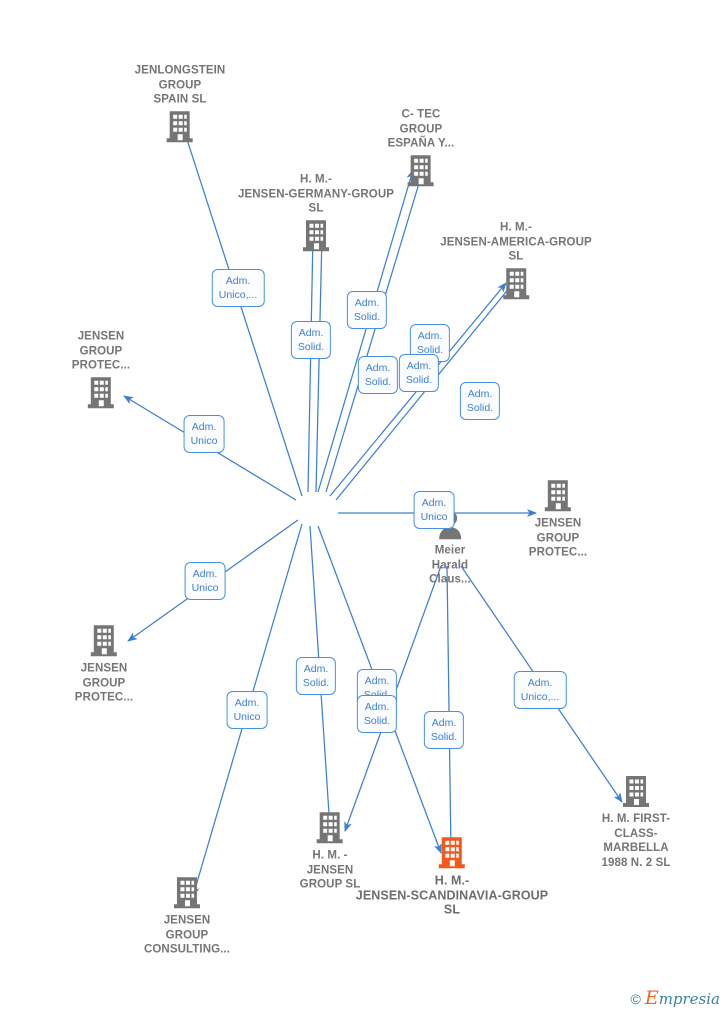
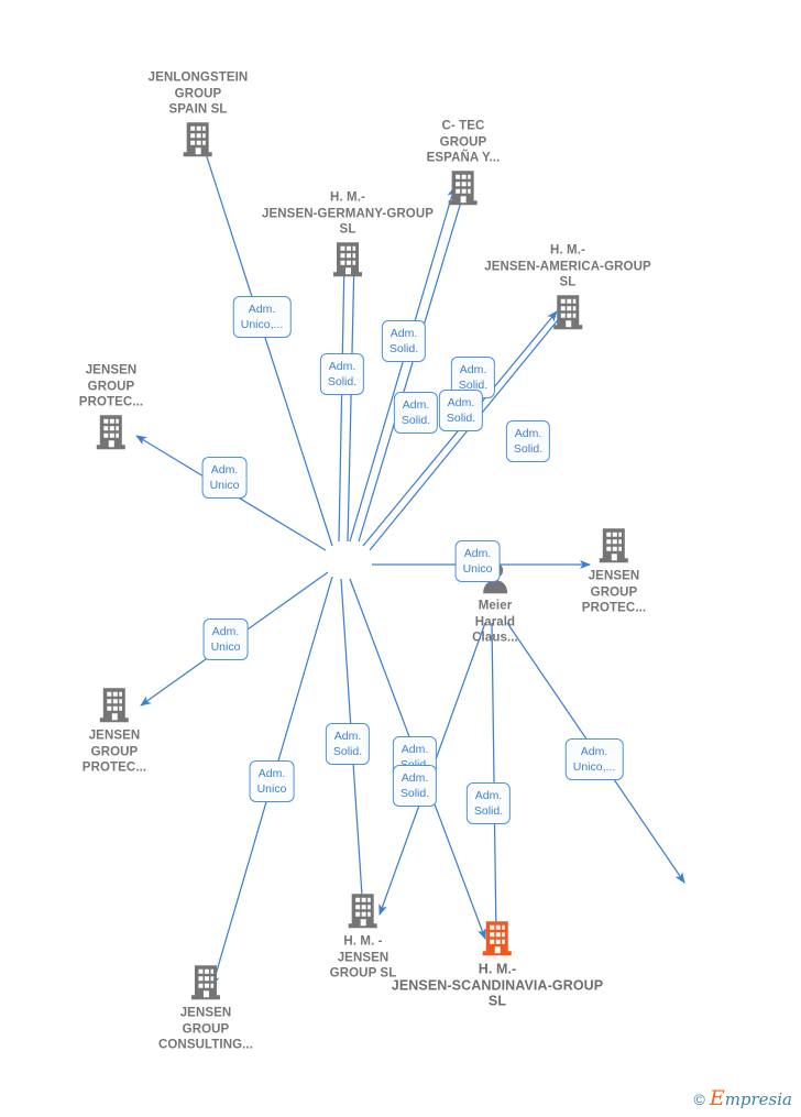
  JENLONGSTEIN
  GROUP
  SPAIN SL
  H. M.-
  JENSEN-GERMANY-GROUP
  SL
  C- TEC
  GROUP
  ESPAÑA Y...
  H. M.-
  JENSEN-AMERICA-GROUP
  SL
  JENSEN
  GROUP
  PROTEC...
  JENSEN
  GROUP
  PROTEC...
  JENSEN
  GROUP
  PROTEC...
  JENSEN
  GROUP
  CONSULTING...
  H. M. -
  JENSEN
  GROUP SL
  H. M.-
  JENSEN-SCANDINAVIA-GROUP
  SL
- H. M. FIRST-
- CLASS-MARBELLA
- 1988 N. 2 SL
  Meier
  Harald
  Claus...
  Adm.
  Unico,...
  Adm.
  Solid.
  Adm.
  Solid.
  Adm.
  Solid.
  Adm.
  Solid.
  Adm.
  Solid.
  Adm.
  Solid.
  Adm.
  Unico
  Adm.
  Unico
  Adm.
  Unico
  Adm.
  Solid.
  Adm.
  Adm.
  Solid.
  Adm.
  Solid.
  Adm.
  Unico
  Adm.
  Unico,...
  ©
  Empresia
